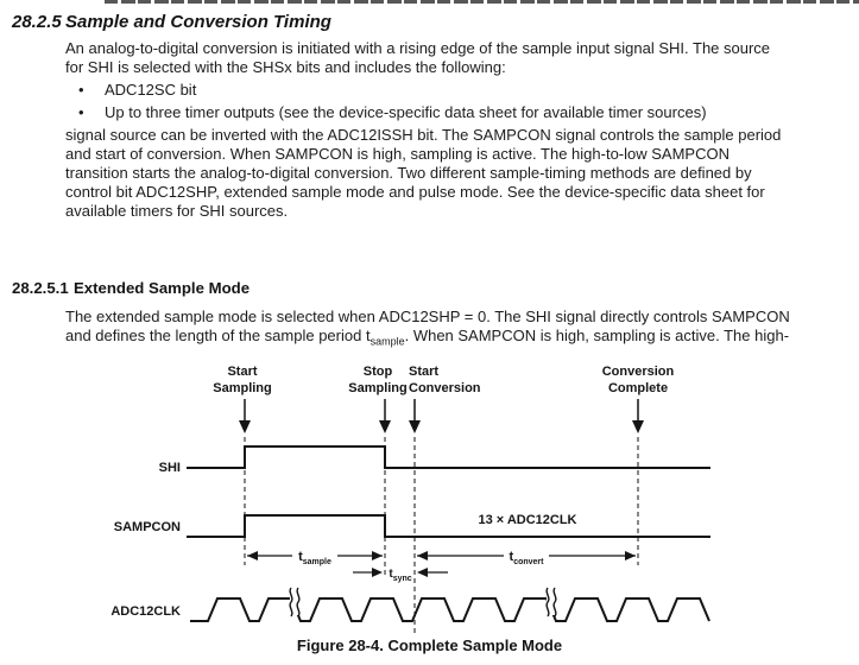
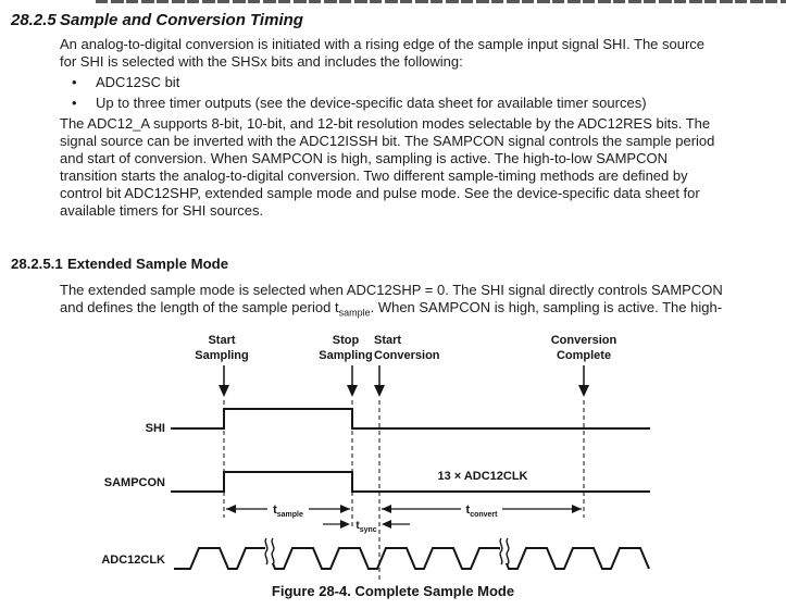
  28.2.5
  Sample and Conversion Timing
  An analog-to-digital conversion is initiated with a rising edge of the sample input signal SHI. The source
  for SHI is selected with the SHSx bits and includes the following:
  • ADC12SC bit
  • Up to three timer outputs (see the device-specific data sheet for available timer sources)
+ The ADC12_A supports 8-bit, 10-bit, and 12-bit resolution modes selectable by the ADC12RES bits. The
  signal source can be inverted with the ADC12ISSH bit. The SAMPCON signal controls the sample period
  and start of conversion. When SAMPCON is high, sampling is active. The high-to-low SAMPCON
  transition starts the analog-to-digital conversion. Two different sample-timing methods are defined by
  control bit ADC12SHP, extended sample mode and pulse mode. See the device-specific data sheet for
  available timers for SHI sources.
  28.2.5.1
  Extended Sample Mode
  The extended sample mode is selected when ADC12SHP = 0. The SHI signal directly controls SAMPCON
  and defines the length of the sample period tsample. When SAMPCON is high, sampling is active. The high-
  Start
  Sampling
  Stop
  Sampling
  Start
  Conversion
  Conversion
  Complete
  SHI
  SAMPCON
  ADC12CLK
  13 × ADC12CLK
  Figure 28-4. Complete Sample Mode
